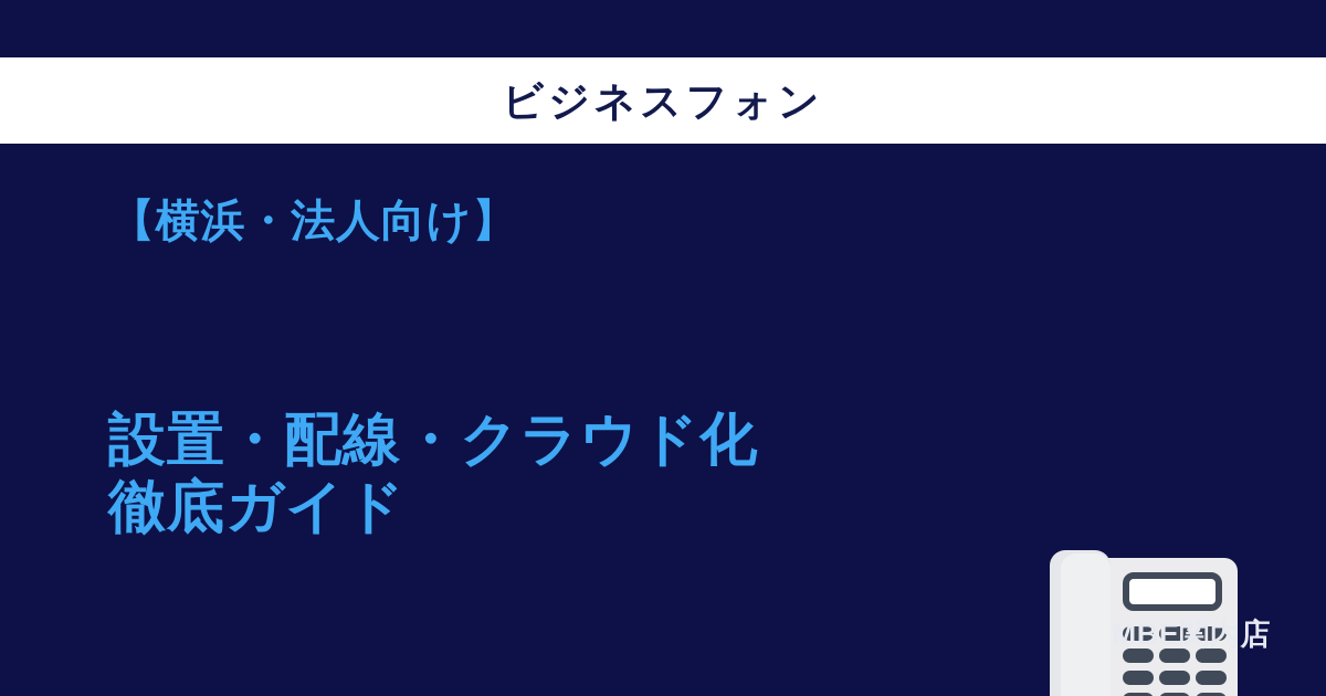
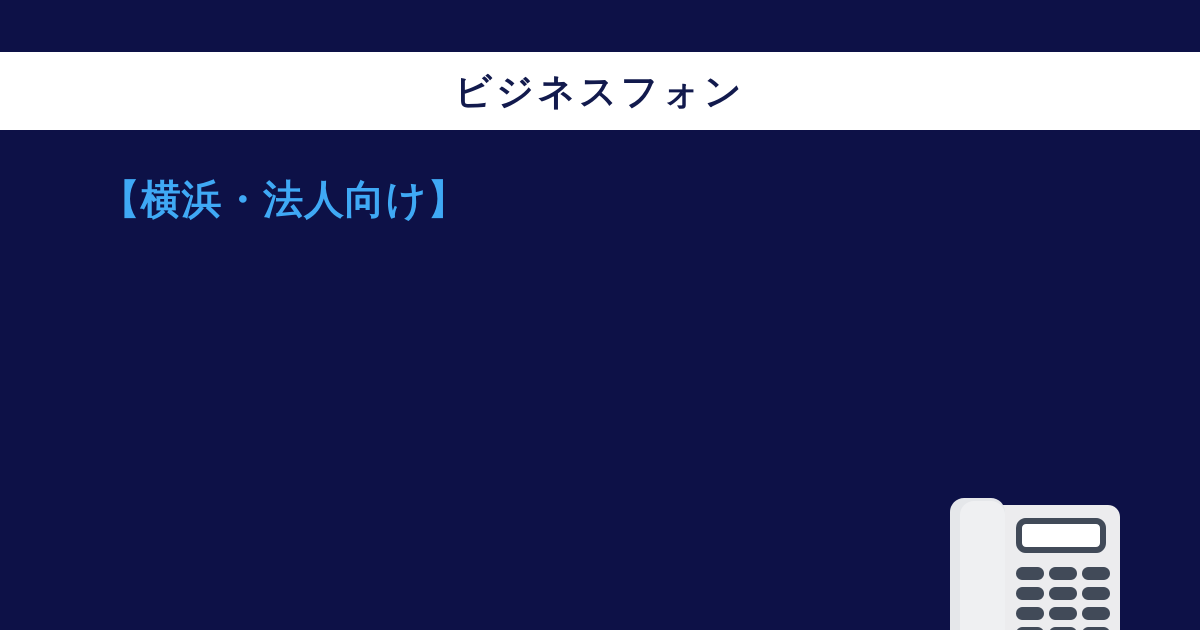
  ビジネスフォン
  【横浜・法人向け】
- 設置・配線・クラウド化
- 徹底ガイド
- MBE関内店
